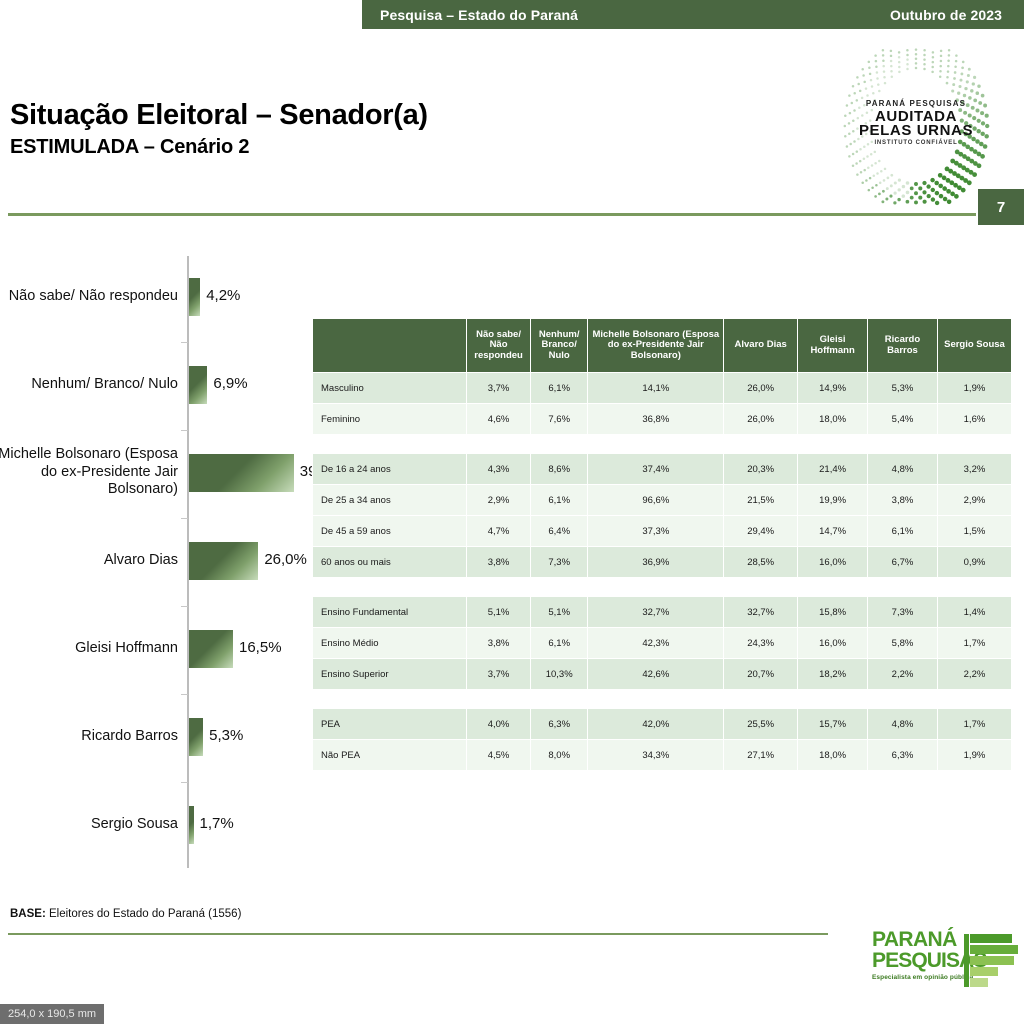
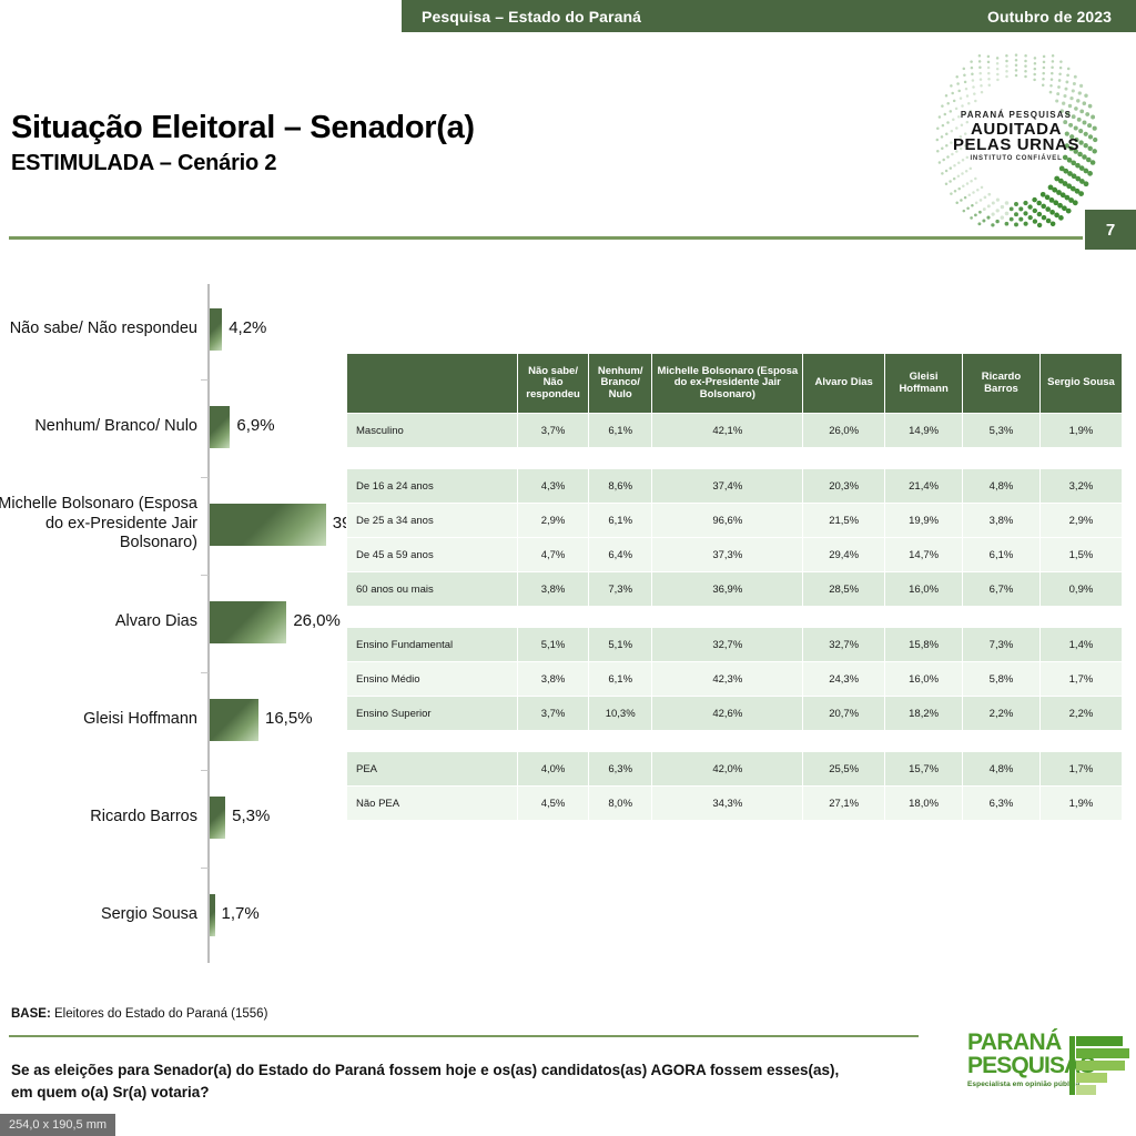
  Pesquisa – Estado do Paraná
  Outubro de 2023
  Situação Eleitoral – Senador(a)
  ESTIMULADA – Cenário 2
  PARANÁ PESQUISAS
  AUDITADA
  PELAS URNAS
  7
  Não sabe/ Não respondeu
  4,2%
  Nenhum/ Branco/ Nulo
  6,9%
  Michelle Bolsonaro (Esposa
  do ex-Presidente Jair
  Bolsonaro)
  Alvaro Dias
  26,0%
  Gleisi Hoffmann
  16,5%
  Ricardo Barros
  5,3%
  Sergio Sousa
  1,7%
  	Não sabe/ Não respondeu	Nenhum/ Branco/ Nulo	Michelle Bolsonaro (Esposa do ex-Presidente Jair Bolsonaro)	Alvaro Dias	Gleisi Hoffmann	Ricardo Barros	Sergio Sousa
- Masculino	3,7%	6,1%	14,1%	26,0%	14,9%	5,3%	1,9%
+ Masculino	3,7%	6,1%	42,1%	26,0%	14,9%	5,3%	1,9%
- Feminino	4,6%	7,6%	36,8%	26,0%	18,0%	5,4%	1,6%
  De 16 a 24 anos	4,3%	8,6%	37,4%	20,3%	21,4%	4,8%	3,2%
  De 25 a 34 anos	2,9%	6,1%	96,6%	21,5%	19,9%	3,8%	2,9%
  De 45 a 59 anos	4,7%	6,4%	37,3%	29,4%	14,7%	6,1%	1,5%
  60 anos ou mais	3,8%	7,3%	36,9%	28,5%	16,0%	6,7%	0,9%
  Ensino Fundamental	5,1%	5,1%	32,7%	32,7%	15,8%	7,3%	1,4%
  Ensino Médio	3,8%	6,1%	42,3%	24,3%	16,0%	5,8%	1,7%
  Ensino Superior	3,7%	10,3%	42,6%	20,7%	18,2%	2,2%	2,2%
  PEA	4,0%	6,3%	42,0%	25,5%	15,7%	4,8%	1,7%
  Não PEA	4,5%	8,0%	34,3%	27,1%	18,0%	6,3%	1,9%
  BASE: Eleitores do Estado do Paraná (1556)
+ Se as eleições para Senador(a) do Estado do Paraná fossem hoje e os(as) candidatos(as) AGORA fossem esses(as),
+ em quem o(a) Sr(a) votaria?
  254,0 x 190,5 mm
  PARANÁ
  PESQUIS
